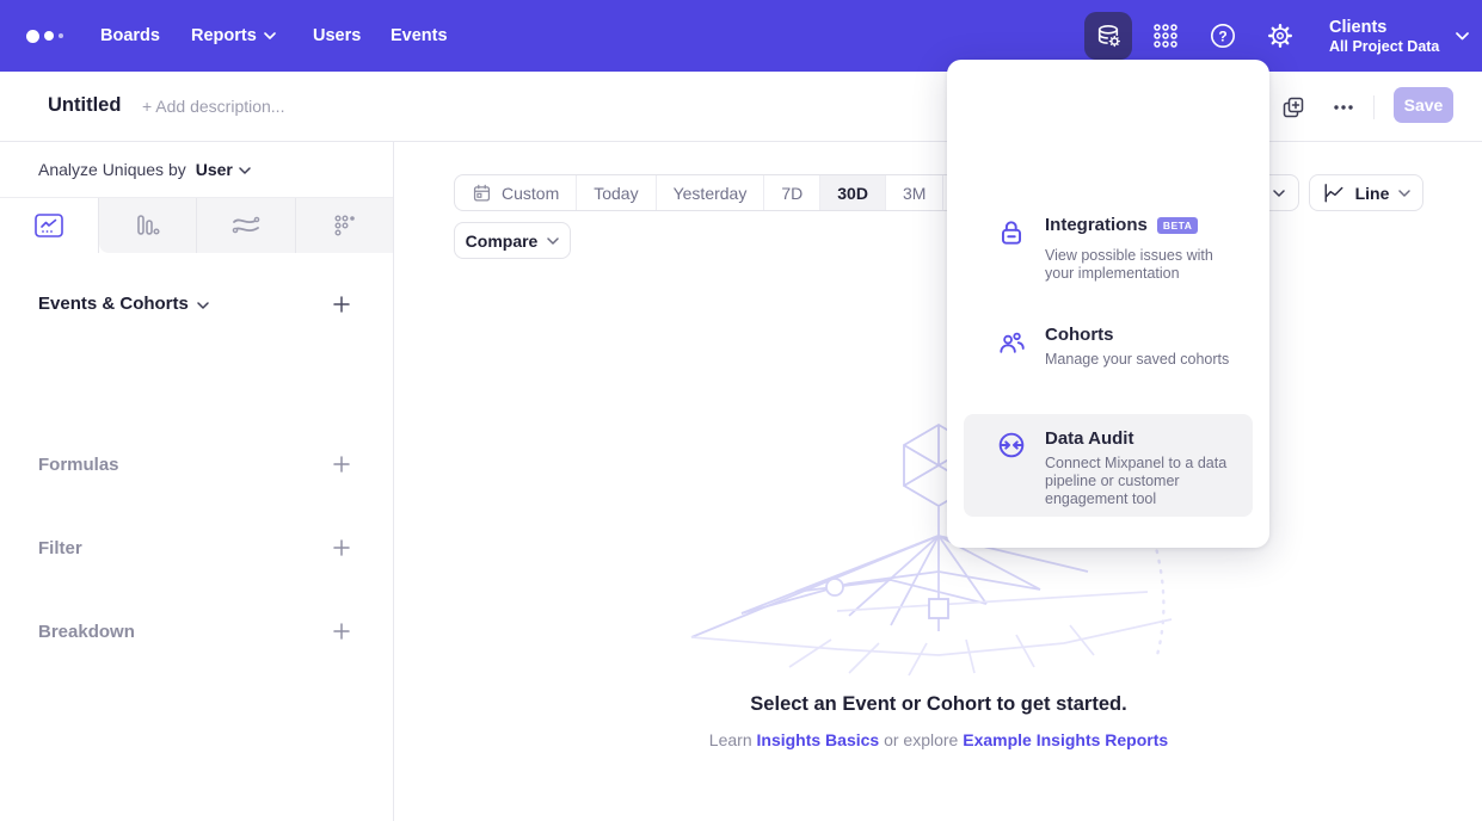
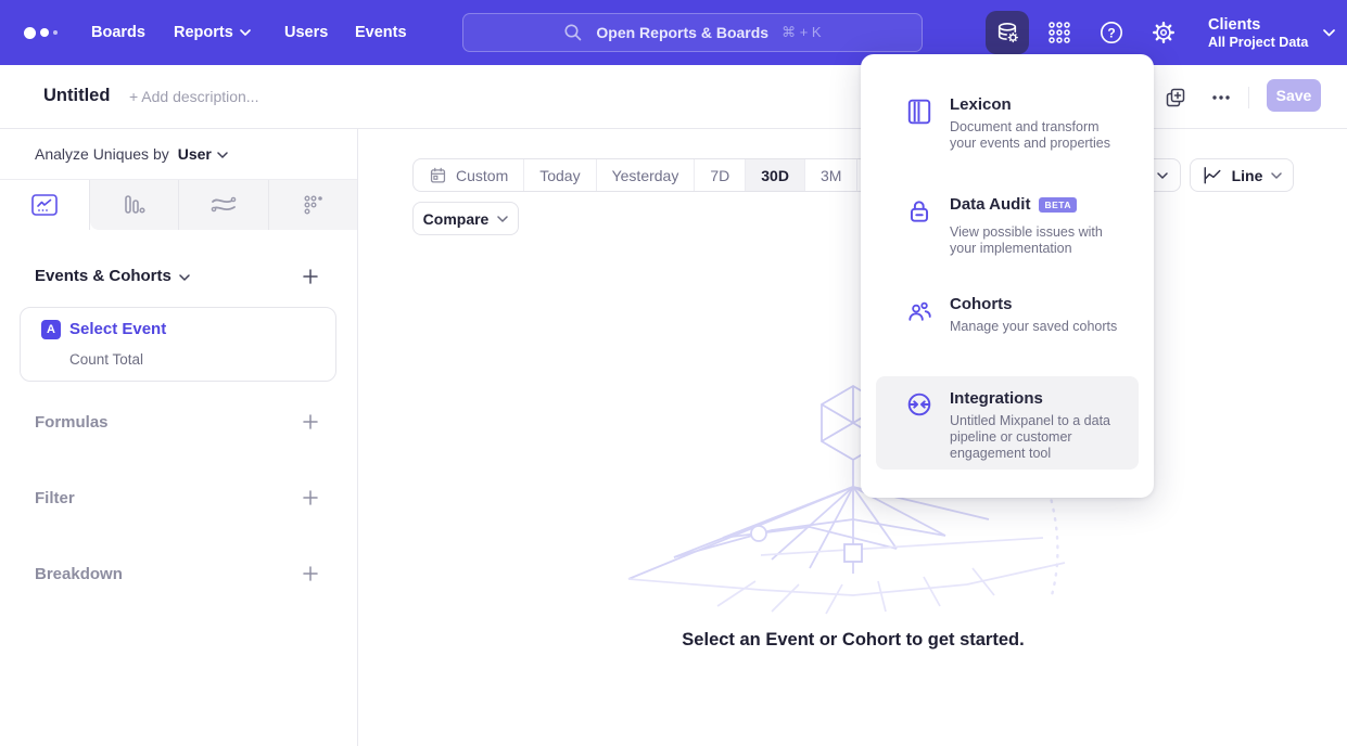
  Boards
  Reports
  Users
  Events
+ Open Reports & Boards
+ ⌘ + K
  ?
  Clients
  All Project Data
  Untitled
  + Add description...
  Save
  Analyze Uniques by
  User
  Events & Cohorts
+ A
+ Select Event
+ Count Total
  Formulas
  Filter
  Breakdown
  Select an Event or Cohort to get started.
- Learn Insights Basics or explore Example Insights Reports
  Custom
  Today
  Yesterday
  7D
  30D
  3M
  Compare
  Line
+ Lexicon
+ Document and transform your events and properties
- Integrations
+ Data Audit
  BETA
  View possible issues with your implementation
  Cohorts
  Manage your saved cohorts
- Data Audit
+ Integrations
- Connect Mixpanel to a data pipeline or customer engagement tool
+ Untitled Mixpanel to a data pipeline or customer engagement tool
